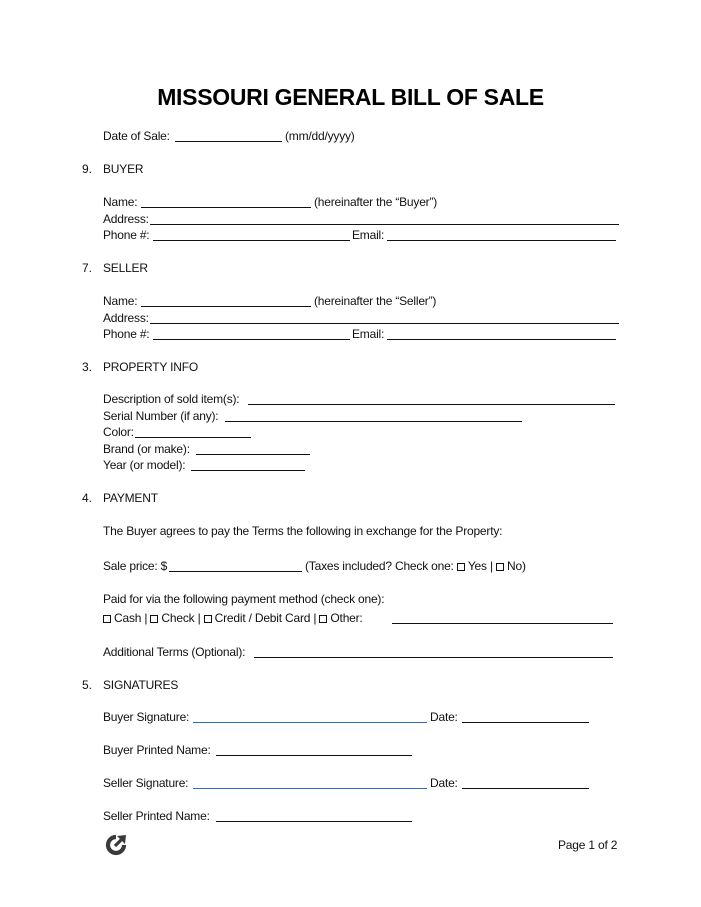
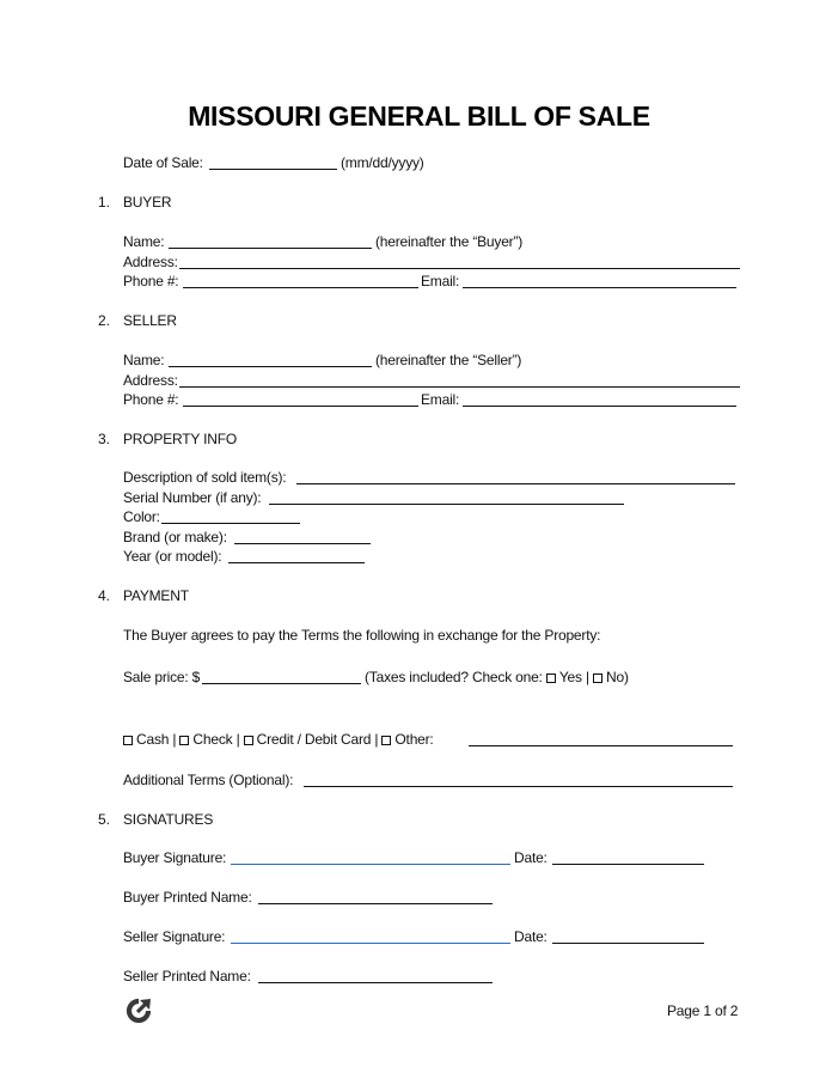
  MISSOURI GENERAL BILL OF SALE
  Date of Sale:
  (mm/dd/yyyy)
- 9.
+ 1.
  BUYER
  Name:
  (hereinafter the “Buyer”)
  Address:
  Phone #:
  Email:
- 7.
+ 2.
  SELLER
  Name:
  (hereinafter the “Seller”)
  Address:
  Phone #:
  Email:
  3.
  PROPERTY INFO
  Description of sold item(s):
  Serial Number (if any):
  Color:
  Brand (or make):
  Year (or model):
  4.
  PAYMENT
  The Buyer agrees to pay the Terms the following in exchange for the Property:
  Sale price: $
  (Taxes included? Check one: Yes | No)
- Paid for via the following payment method (check one):
  Cash | Check | Credit / Debit Card | Other:
  Additional Terms (Optional):
  5.
  SIGNATURES
  Buyer Signature:
  Date:
  Buyer Printed Name:
  Seller Signature:
  Date:
  Seller Printed Name:
  Page 1 of 2
